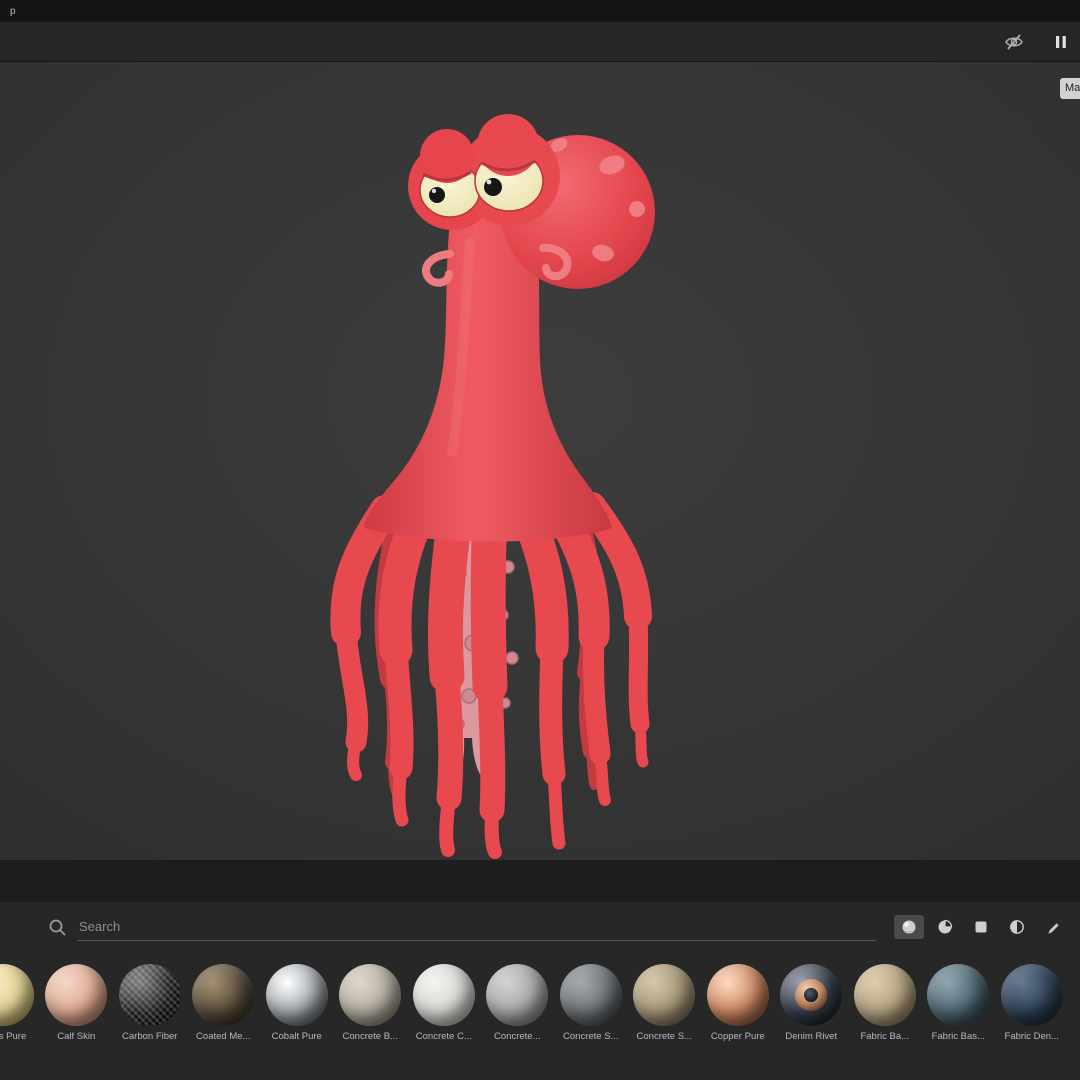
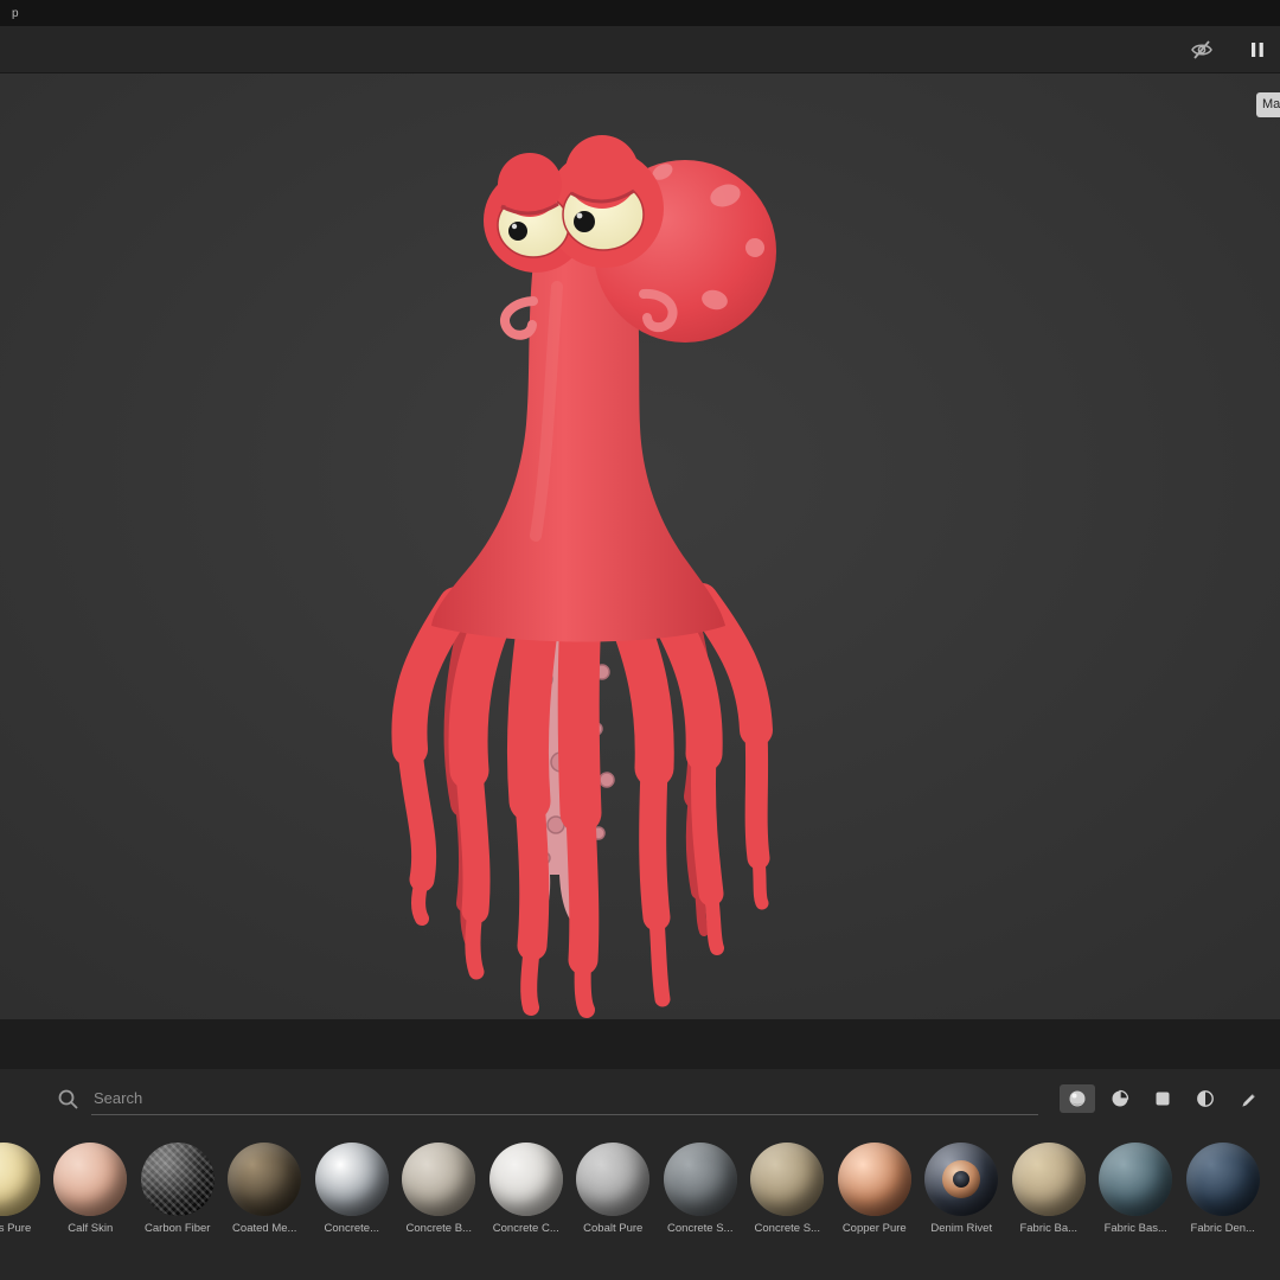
  p
  Ma
  Search
  Calf Skin
  Carbon Fiber
  Coated Me...
- Cobalt Pure
+ Concrete...
  Concrete B...
  Concrete C...
- Concrete...
+ Cobalt Pure
  Concrete S...
  Concrete S...
  Copper Pure
  Denim Rivet
  Fabric Ba...
  Fabric Bas...
  Fabric Den...
